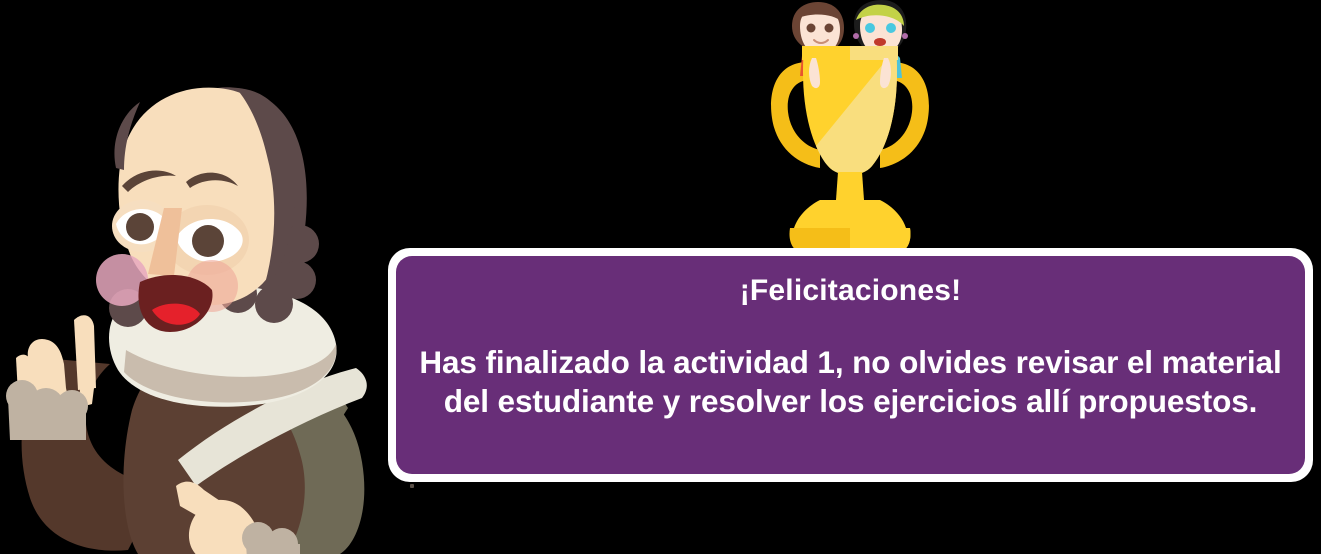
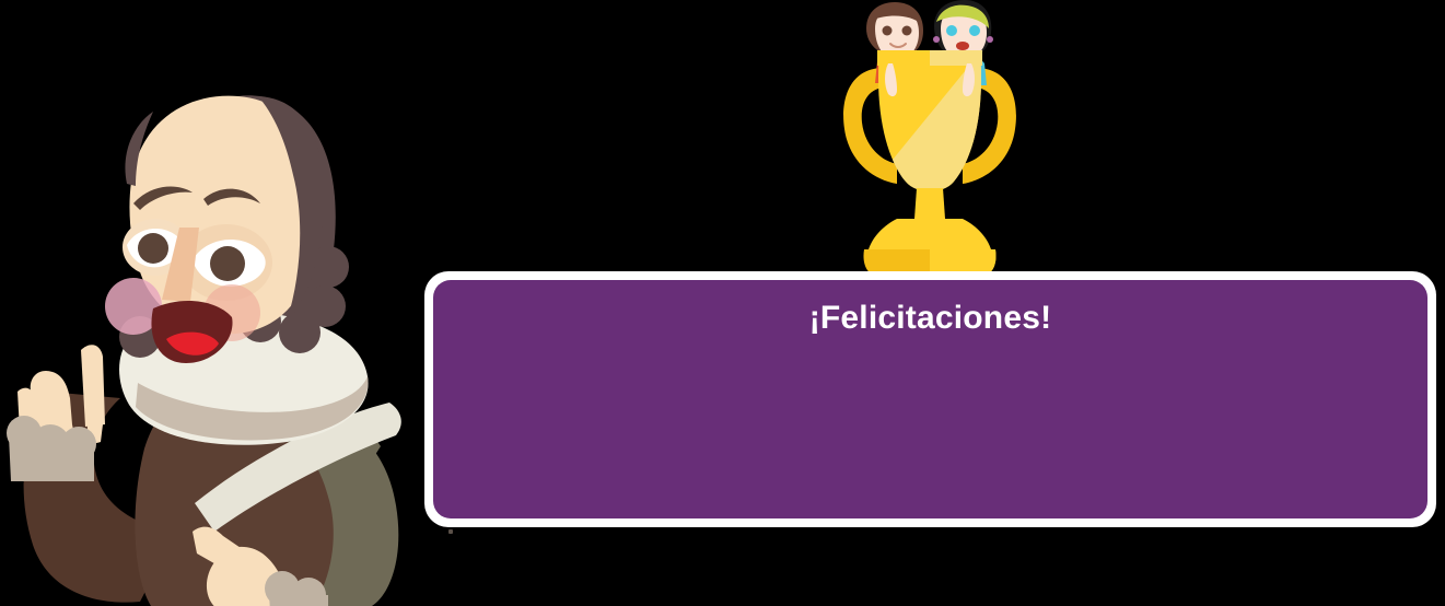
  ¡Felicitaciones!
- Has finalizado la actividad 1, no olvides revisar el material
- del estudiante y resolver los ejercicios allí propuestos.
